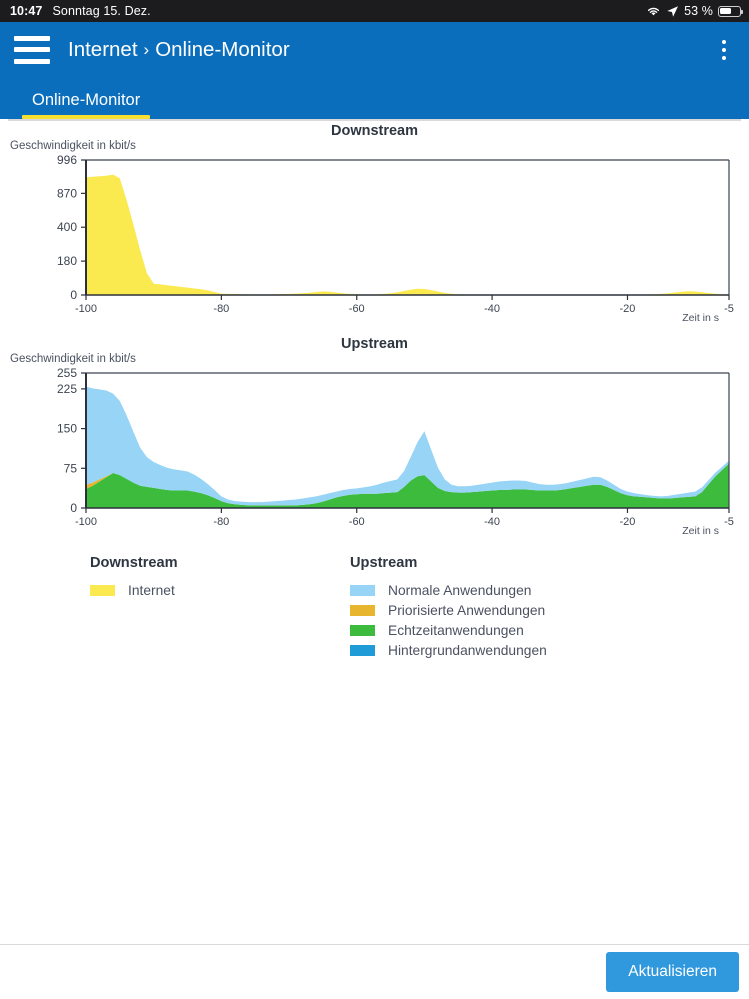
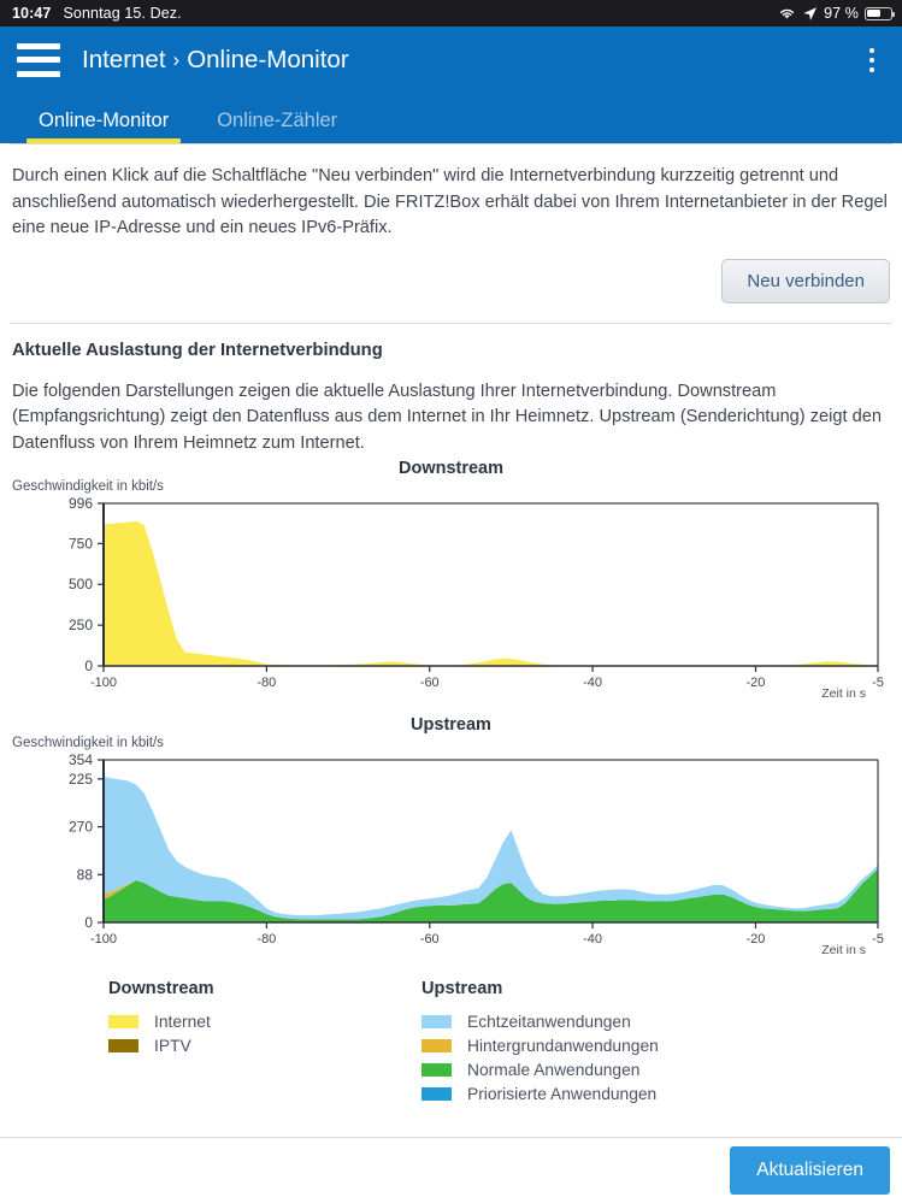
  10:47
  Sonntag 15. Dez.
- 53 %
+ 97 %
  Internet
  ›
  Online-Monitor
  Online-Monitor
+ Online-Zähler
+ Durch einen Klick auf die Schaltfläche "Neu verbinden" wird die Internetverbindung kurzzeitig getrennt und anschließend automatisch wiederhergestellt. Die FRITZ!Box erhält dabei von Ihrem Internetanbieter in der Regel eine neue IP-Adresse und ein neues IPv6-Präfix.
+ Neu verbinden
+ Aktuelle Auslastung der Internetverbindung
+ Die folgenden Darstellungen zeigen die aktuelle Auslastung Ihrer Internetverbindung. Downstream (Empfangsrichtung) zeigt den Datenfluss aus dem Internet in Ihr Heimnetz. Upstream (Senderichtung) zeigt den Datenfluss von Ihrem Heimnetz zum Internet.
  Downstream
  Geschwindigkeit in kbit/s
  996
- 870
+ 750
- 400
+ 500
- 180
+ 250
  0
  -100
  -80
  -60
  -40
  -20
  -5
  Zeit in s
  Upstream
  Geschwindigkeit in kbit/s
- 255
+ 354
  225
- 150
+ 270
- 75
+ 88
  0
  -100
  -80
  -60
  -40
  -20
  -5
  Zeit in s
  Downstream
  Internet
+ IPTV
  Upstream
- Normale Anwendungen
+ Echtzeitanwendungen
- Priorisierte Anwendungen
+ Hintergrundanwendungen
- Echtzeitanwendungen
+ Normale Anwendungen
- Hintergrundanwendungen
+ Priorisierte Anwendungen
  Aktualisieren
